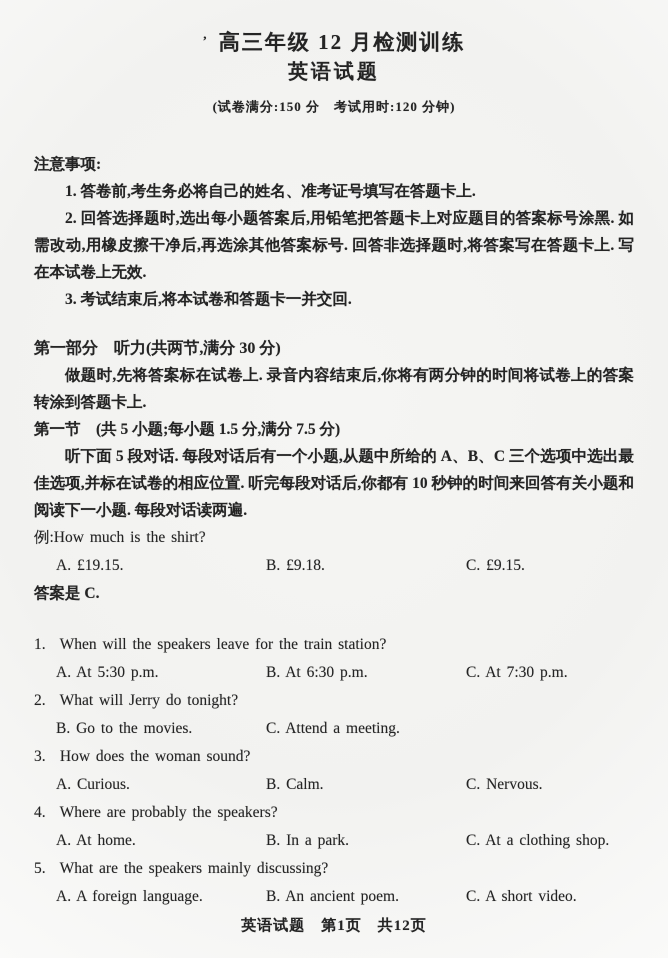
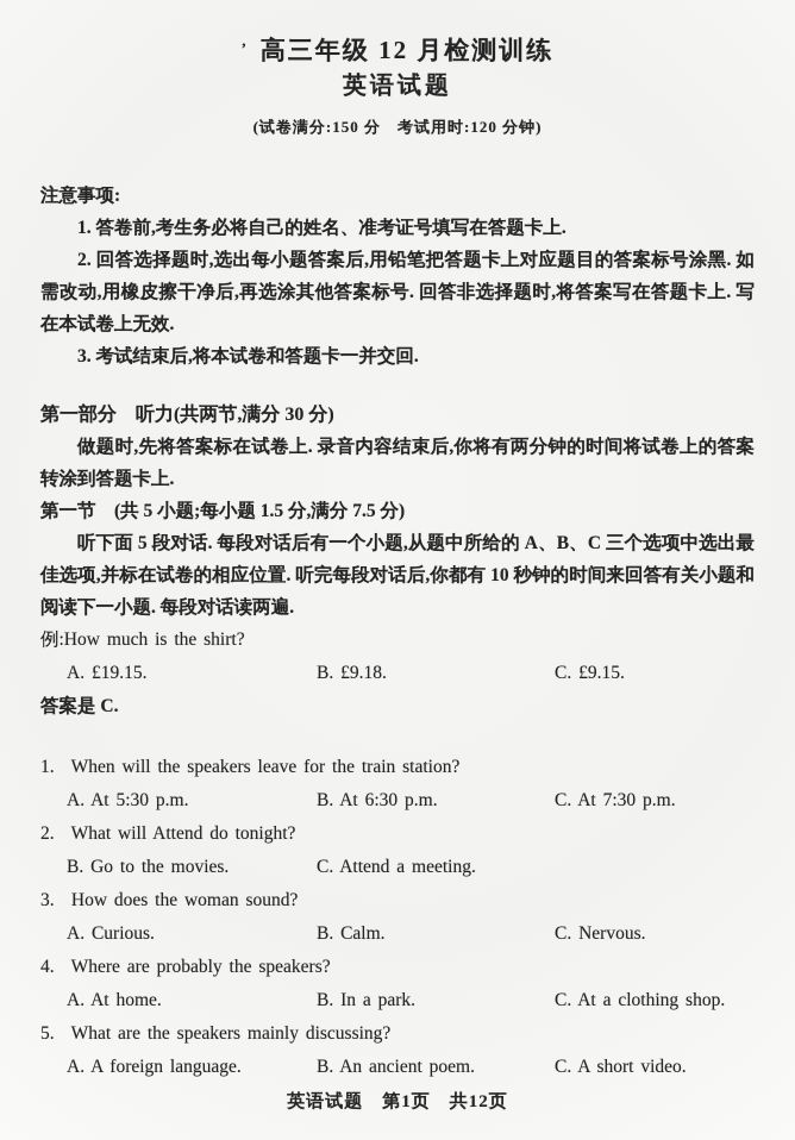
  ’ 高三年级 12 月检测训练
  英语试题
  (试卷满分:150 分 考试用时:120 分钟)
  注意事项:
  1. 答卷前,考生务必将自己的姓名、准考证号填写在答题卡上.
  2. 回答选择题时,选出每小题答案后,用铅笔把答题卡上对应题目的答案标号涂黑. 如需改动,用橡皮擦干净后,再选涂其他答案标号. 回答非选择题时,将答案写在答题卡上. 写在本试卷上无效.
  3. 考试结束后,将本试卷和答题卡一并交回.
  第一部分 听力(共两节,满分 30 分)
  做题时,先将答案标在试卷上. 录音内容结束后,你将有两分钟的时间将试卷上的答案转涂到答题卡上.
  第一节 (共 5 小题;每小题 1.5 分,满分 7.5 分)
  听下面 5 段对话. 每段对话后有一个小题,从题中所给的 A、B、C 三个选项中选出最佳选项,并标在试卷的相应位置. 听完每段对话后,你都有 10 秒钟的时间来回答有关小题和阅读下一小题. 每段对话读两遍.
  例:How much is the shirt?
  A. £19.15.
  B. £9.18.
  C. £9.15.
  答案是 C.
  1. When will the speakers leave for the train station?
  A. At 5:30 p.m.
  B. At 6:30 p.m.
  C. At 7:30 p.m.
- 2. What will Jerry do tonight?
+ 2. What will Attend do tonight?
  B. Go to the movies.
  C. Attend a meeting.
  3. How does the woman sound?
  A. Curious.
  B. Calm.
  C. Nervous.
  4. Where are probably the speakers?
  A. At home.
  B. In a park.
  C. At a clothing shop.
  5. What are the speakers mainly discussing?
  A. A foreign language.
  B. An ancient poem.
  C. A short video.
  英语试题 第1页 共12页
